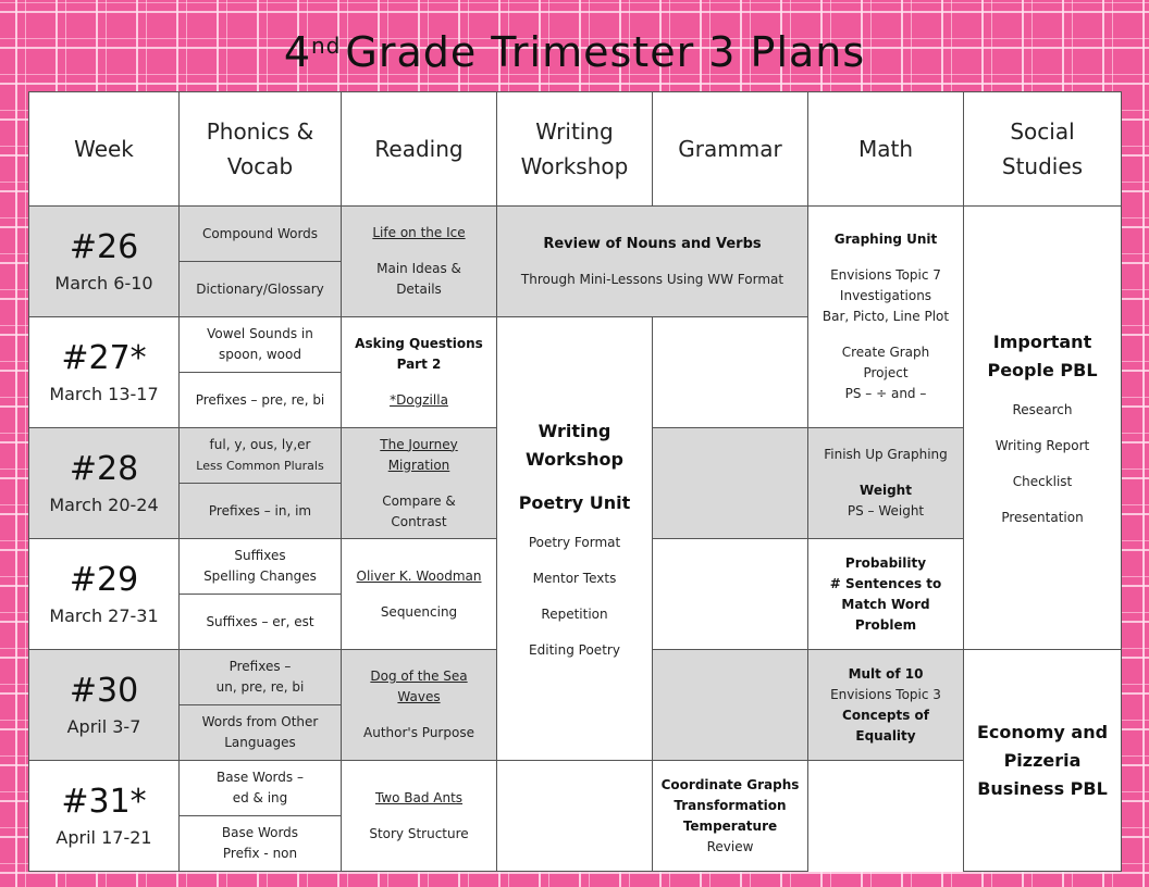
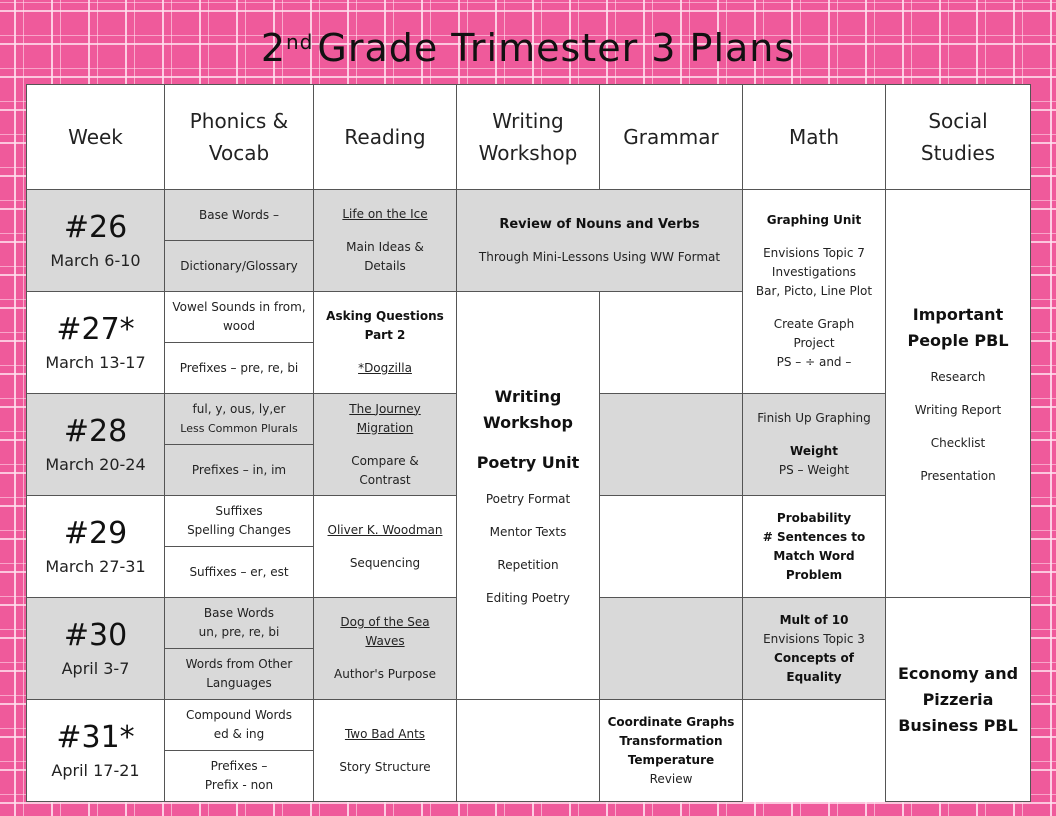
- 4nd Grade Trimester 3 Plans
+ 2nd Grade Trimester 3 Plans
  Week	Phonics &Vocab	Reading	WritingWorkshop	Grammar	Math	SocialStudies
- #26March 6-10	Compound Words	Life on the IceMain Ideas &Details	Review of Nouns and VerbsThrough Mini-Lessons Using WW Format	Graphing UnitEnvisions Topic 7InvestigationsBar, Picto, Line PlotCreate GraphProjectPS – ÷ and –	ImportantPeople PBLResearchWriting ReportChecklistPresentation
+ #26March 6-10	Base Words –	Life on the IceMain Ideas &Details	Review of Nouns and VerbsThrough Mini-Lessons Using WW Format	Graphing UnitEnvisions Topic 7InvestigationsBar, Picto, Line PlotCreate GraphProjectPS – ÷ and –	ImportantPeople PBLResearchWriting ReportChecklistPresentation
  Dictionary/Glossary
- #27*March 13-17	Vowel Sounds in spoon, wood	Asking QuestionsPart 2*Dogzilla	WritingWorkshopPoetry UnitPoetry FormatMentor TextsRepetitionEditing Poetry
+ #27*March 13-17	Vowel Sounds in from, wood	Asking QuestionsPart 2*Dogzilla	WritingWorkshopPoetry UnitPoetry FormatMentor TextsRepetitionEditing Poetry
  Prefixes – pre, re, bi
  #28March 20-24	ful, y, ous, ly,erLess Common Plurals	The JourneyMigrationCompare &Contrast		Finish Up GraphingWeightPS – Weight
  Prefixes – in, im
  #29March 27-31	SuffixesSpelling Changes	Oliver K. WoodmanSequencing		Probability# Sentences toMatch WordProblem
  Suffixes – er, est
- #30April 3-7	Prefixes –un, pre, re, bi	Dog of the SeaWavesAuthor's Purpose		Mult of 10Envisions Topic 3Concepts ofEquality	Economy andPizzeriaBusiness PBL
+ #30April 3-7	Base Wordsun, pre, re, bi	Dog of the SeaWavesAuthor's Purpose		Mult of 10Envisions Topic 3Concepts ofEquality	Economy andPizzeriaBusiness PBL
  Words from Other Languages
- #31*April 17-21	Base Words –ed & ing	Two Bad AntsStory Structure		Coordinate GraphsTransformationTemperatureReview
+ #31*April 17-21	Compound Wordsed & ing	Two Bad AntsStory Structure		Coordinate GraphsTransformationTemperatureReview
- Base WordsPrefix - non
+ Prefixes –Prefix - non
